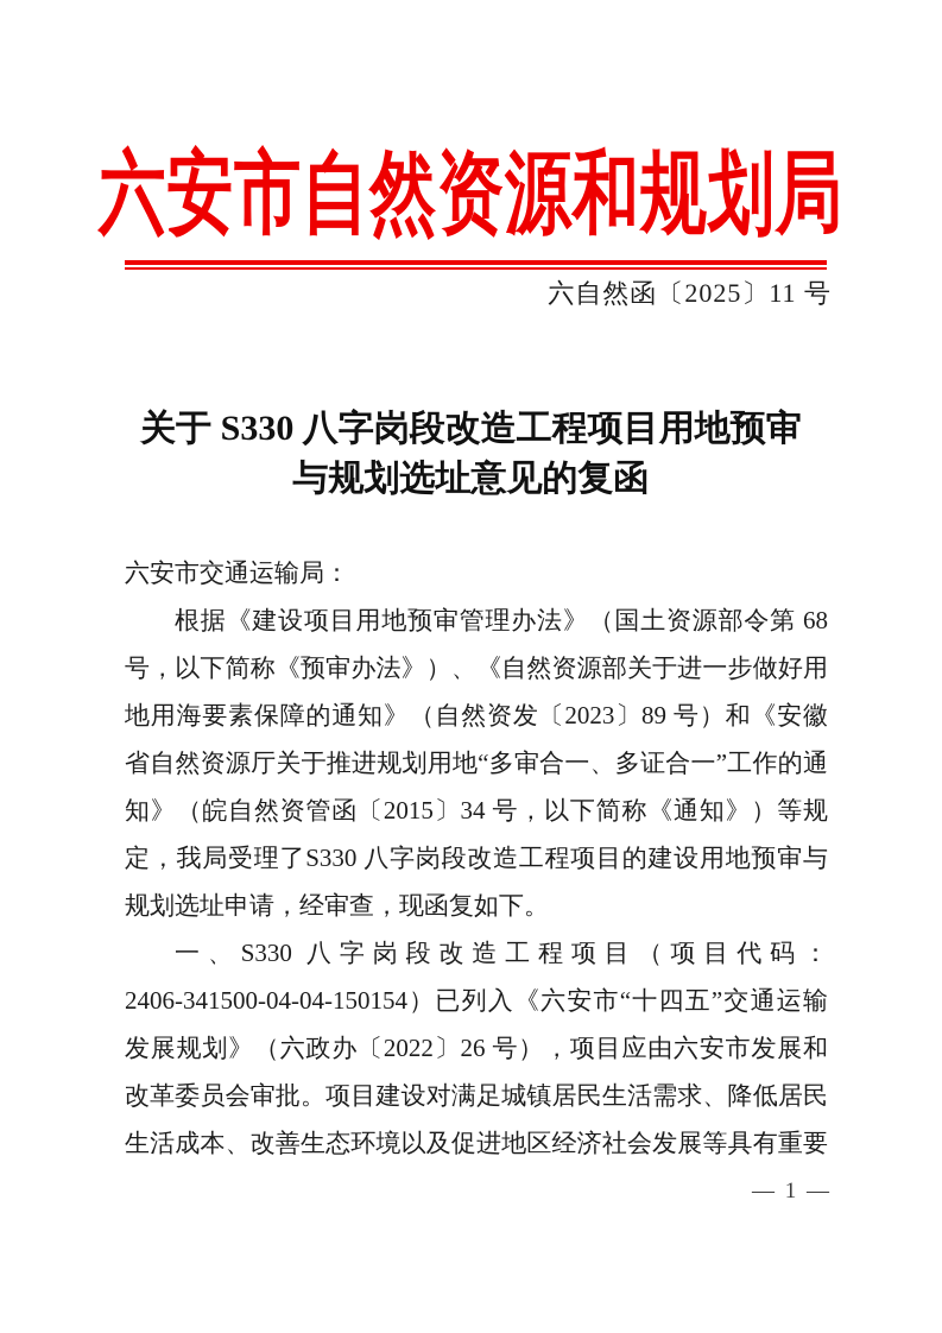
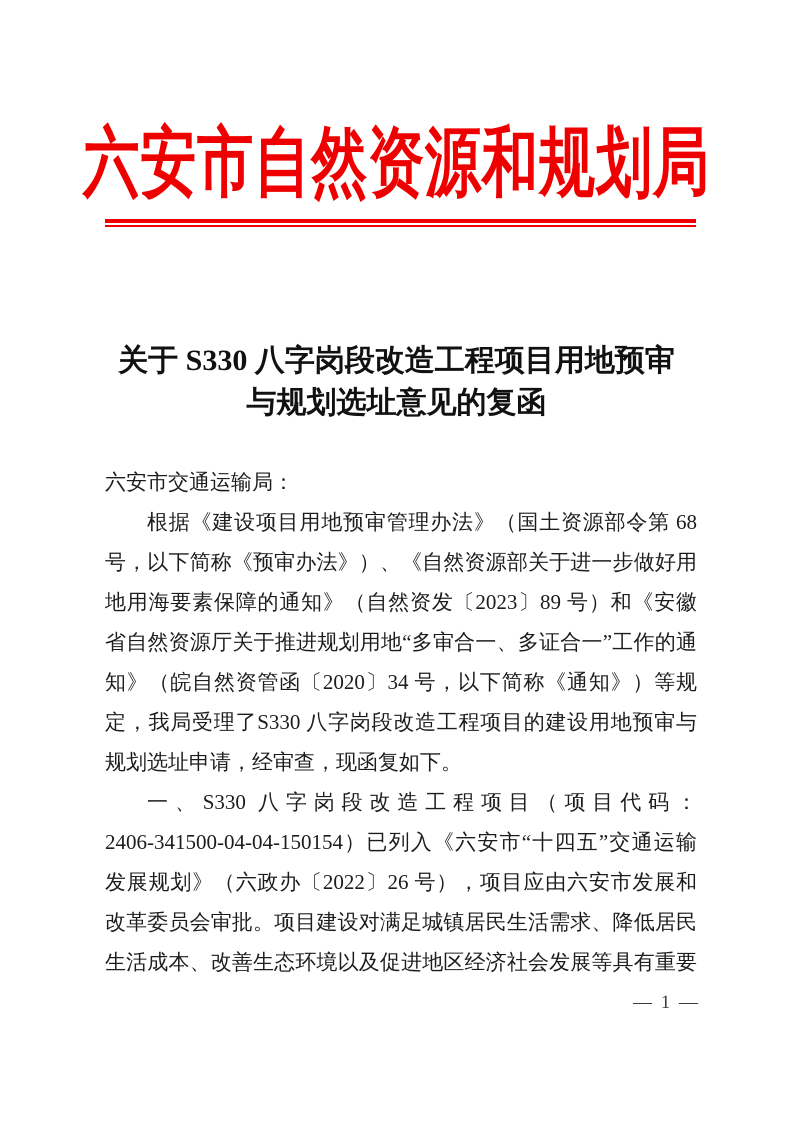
  六安市自然资源和规划局
- 六自然函〔2025〕11 号
  关于 S330 八字岗段改造工程项目用地预审
  与规划选址意见的复函
  六安市交通运输局：
  根据《建设项目用地预审管理办法》（国土资源部令第 68
  号，以下简称《预审办法》）、《自然资源部关于进一步做好用
  地用海要素保障的通知》（自然资发〔2023〕89 号）和《安徽
  省自然资源厅关于推进规划用地“多审合一、多证合一”工作的通
- 知》（皖自然资管函〔2015〕34 号，以下简称《通知》）等规
+ 知》（皖自然资管函〔2020〕34 号，以下简称《通知》）等规
  定，我局受理了S330 八字岗段改造工程项目的建设用地预审与
  规划选址申请，经审查，现函复如下。
  一、S330 八字岗段改造工程项目（项目代码：
  2406-341500-04-04-150154）已列入《六安市“十四五”交通运输
  发展规划》（六政办〔2022〕26 号），项目应由六安市发展和
  改革委员会审批。项目建设对满足城镇居民生活需求、降低居民
  生活成本、改善生态环境以及促进地区经济社会发展等具有重要
  — 1 —
